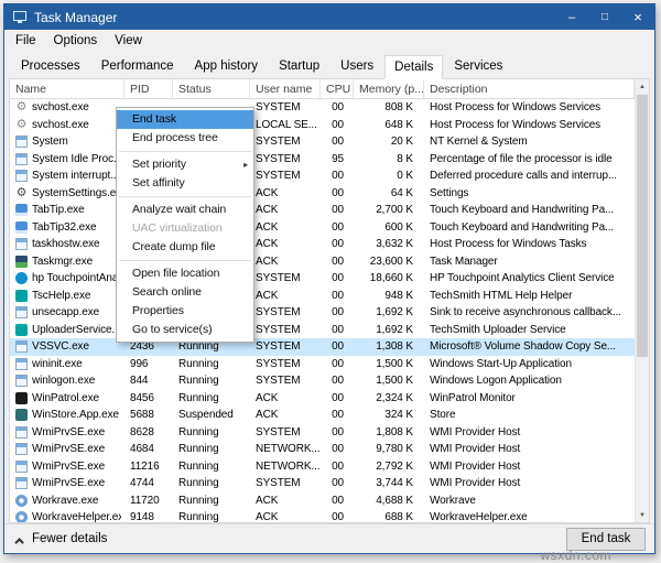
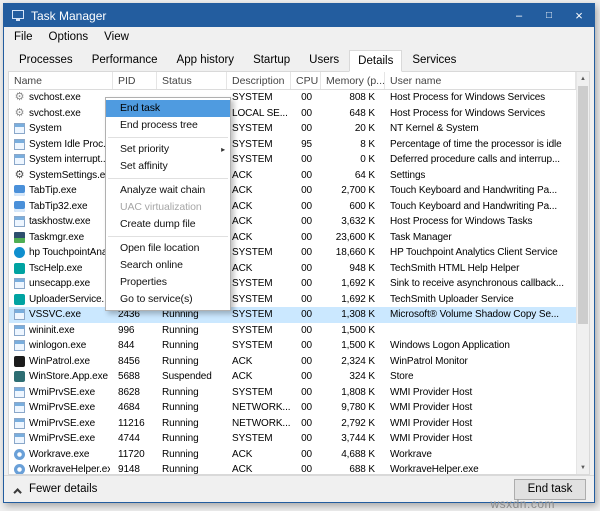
  Task Manager
  –
  □
  ×
  File
  Options
  View
  Processes
  Performance
  App history
  Startup
  Users
  Details
  Services
  Name
  PID
  Status
- User name
+ Description
  CPU
  Memory (p...
- Description
+ User name
  ⚙
  svchost.exe
  SYSTEM
  00
  808 K
  Host Process for Windows Services
  ⚙
  svchost.exe
  LOCAL SE...
  00
  648 K
  Host Process for Windows Services
  System
  SYSTEM
  00
  20 K
  NT Kernel & System
  System Idle Proc
  SYSTEM
  95
  8 K
- Percentage of file the processor is idle
+ Percentage of time the processor is idle
  System interrupt.
  SYSTEM
  00
  0 K
  Deferred procedure calls and interrup...
  ⚙
  SystemSettings.e
  ACK
  00
  64 K
  Settings
  TabTip.exe
  ACK
  00
  2,700 K
  Touch Keyboard and Handwriting Pa...
  TabTip32.exe
  ACK
  00
  600 K
  Touch Keyboard and Handwriting Pa...
  taskhostw.exe
  ACK
  00
  3,632 K
  Host Process for Windows Tasks
  Taskmgr.exe
  ACK
  00
  23,600 K
  Task Manager
  hp TouchpointAn
  SYSTEM
  00
  18,660 K
  HP Touchpoint Analytics Client Service
  TscHelp.exe
  ACK
  00
  948 K
  TechSmith HTML Help Helper
  unsecapp.exe
  SYSTEM
  00
  1,692 K
  Sink to receive asynchronous callback...
  UploaderService.
  SYSTEM
  00
  1,692 K
  TechSmith Uploader Service
  VSSVC.exe
  2436
  Running
  SYSTEM
  00
  1,308 K
  Microsoft® Volume Shadow Copy Se...
  wininit.exe
  996
  Running
  SYSTEM
  00
  1,500 K
- Windows Start-Up Application
  winlogon.exe
  844
  Running
  SYSTEM
  00
  1,500 K
  Windows Logon Application
  WinPatrol.exe
  8456
  Running
  ACK
  00
  2,324 K
  WinPatrol Monitor
  WinStore.App.exe
  5688
  Suspended
  ACK
  00
  324 K
  Store
  WmiPrvSE.exe
  8628
  Running
  SYSTEM
  00
  1,808 K
  WMI Provider Host
  WmiPrvSE.exe
  4684
  Running
  NETWORK...
  00
  9,780 K
  WMI Provider Host
  WmiPrvSE.exe
  11216
  Running
  NETWORK...
  00
  2,792 K
  WMI Provider Host
  WmiPrvSE.exe
  4744
  Running
  SYSTEM
  00
  3,744 K
  WMI Provider Host
  Workrave.exe
  11720
  Running
  ACK
  00
  4,688 K
  Workrave
  WorkraveHelper.ex
  9148
  Running
  ACK
  00
  688 K
  WorkraveHelper.exe
  End task
  End process tree
  Set priority
  ▸
  Set affinity
  Analyze wait chain
  UAC virtualization
  Create dump file
  Open file location
  Search online
  Properties
  Go to service(s)
  Fewer details
  End task
  wsxdn.com
